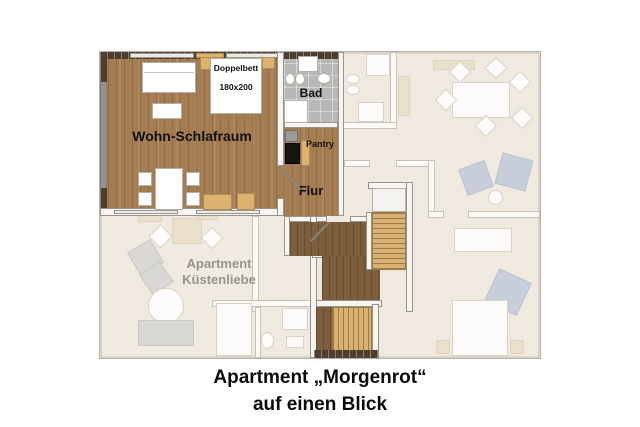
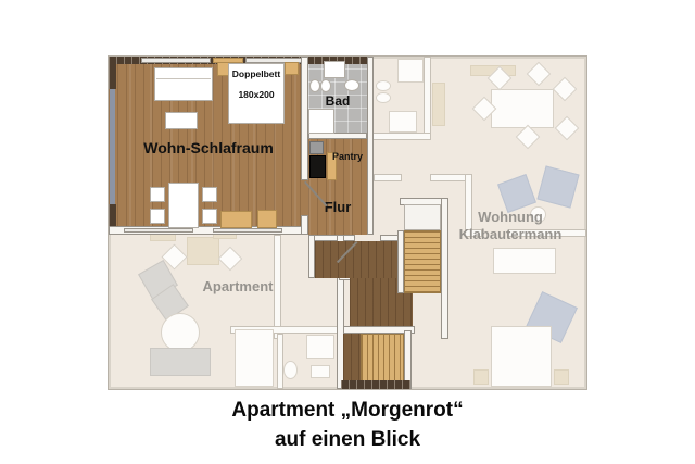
+ Wohnung
+ Klabautermann
  Apartment
- Küstenliebe
  Doppelbett
  180x200
  Wohn-Schlafraum
  Bad
  Pantry
  Flur
  Apartment „Morgenrot“
  auf einen Blick
